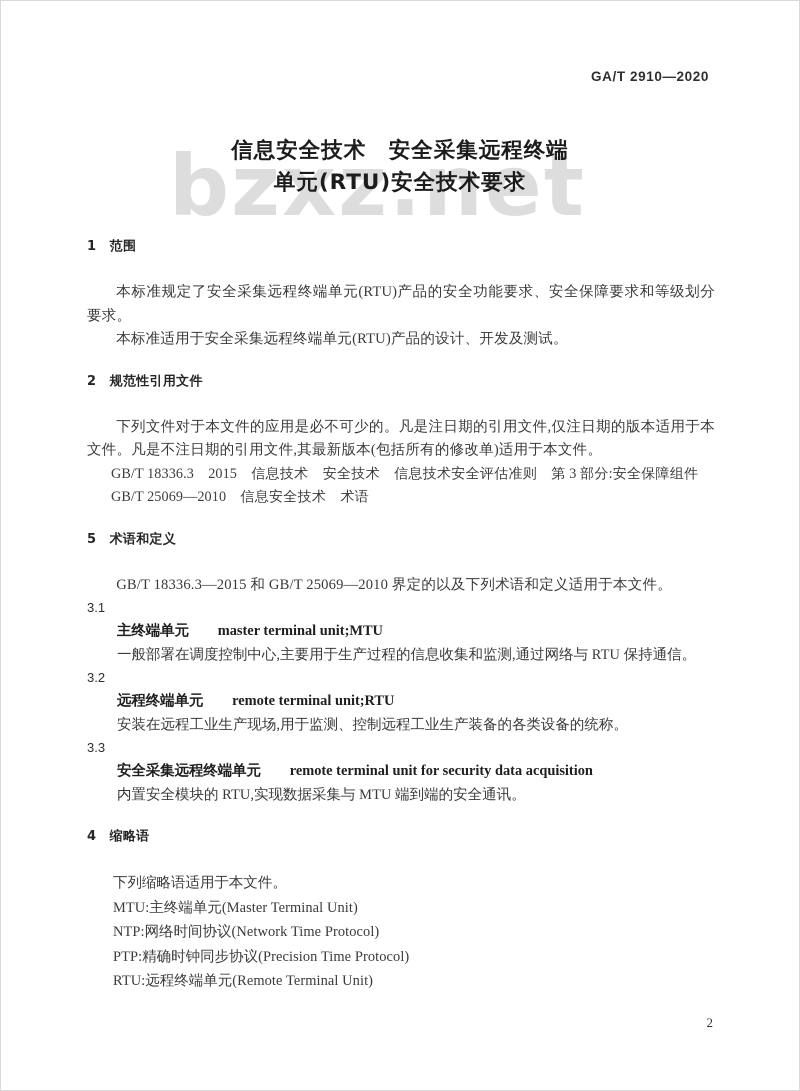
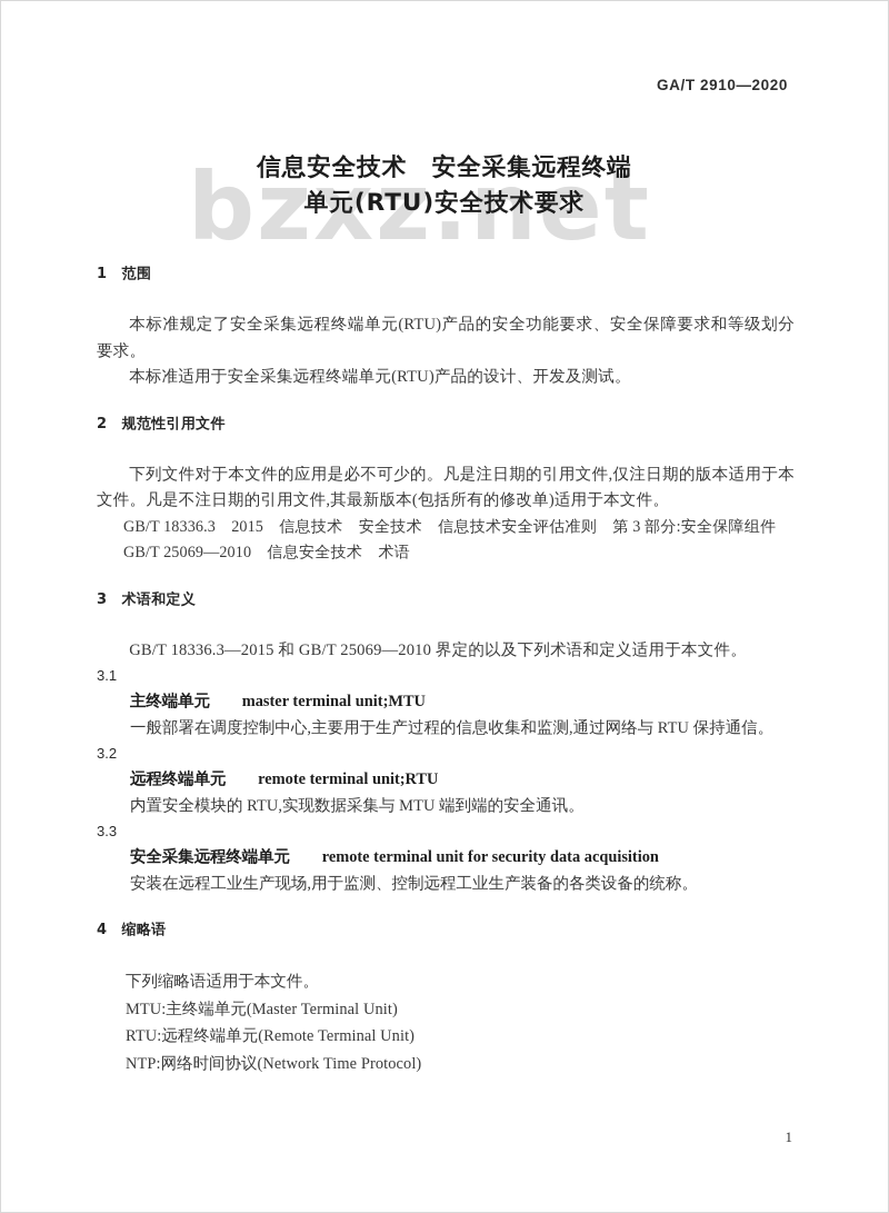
  GA/T 2910—2020
  bzxz.net
  信息安全技术 安全采集远程终端
  单元(RTU)安全技术要求
  1 范围
  本标准规定了安全采集远程终端单元(RTU)产品的安全功能要求、安全保障要求和等级划分要求。
  本标准适用于安全采集远程终端单元(RTU)产品的设计、开发及测试。
  2 规范性引用文件
  下列文件对于本文件的应用是必不可少的。凡是注日期的引用文件,仅注日期的版本适用于本文件。凡是不注日期的引用文件,其最新版本(包括所有的修改单)适用于本文件。
  GB/T 18336.3 2015 信息技术 安全技术 信息技术安全评估准则 第 3 部分:安全保障组件
  GB/T 25069—2010 信息安全技术 术语
- 5 术语和定义
+ 3 术语和定义
  GB/T 18336.3—2015 和 GB/T 25069—2010 界定的以及下列术语和定义适用于本文件。
  3.1
  主终端单元 master terminal unit;MTU
  一般部署在调度控制中心,主要用于生产过程的信息收集和监测,通过网络与 RTU 保持通信。
  3.2
  远程终端单元 remote terminal unit;RTU
- 安装在远程工业生产现场,用于监测、控制远程工业生产装备的各类设备的统称。
+ 内置安全模块的 RTU,实现数据采集与 MTU 端到端的安全通讯。
  3.3
  安全采集远程终端单元 remote terminal unit for security data acquisition
- 内置安全模块的 RTU,实现数据采集与 MTU 端到端的安全通讯。
+ 安装在远程工业生产现场,用于监测、控制远程工业生产装备的各类设备的统称。
  4 缩略语
  下列缩略语适用于本文件。
  MTU:主终端单元(Master Terminal Unit)
- NTP:网络时间协议(Network Time Protocol)
+ RTU:远程终端单元(Remote Terminal Unit)
- PTP:精确时钟同步协议(Precision Time Protocol)
- RTU:远程终端单元(Remote Terminal Unit)
+ NTP:网络时间协议(Network Time Protocol)
- 2
+ 1
